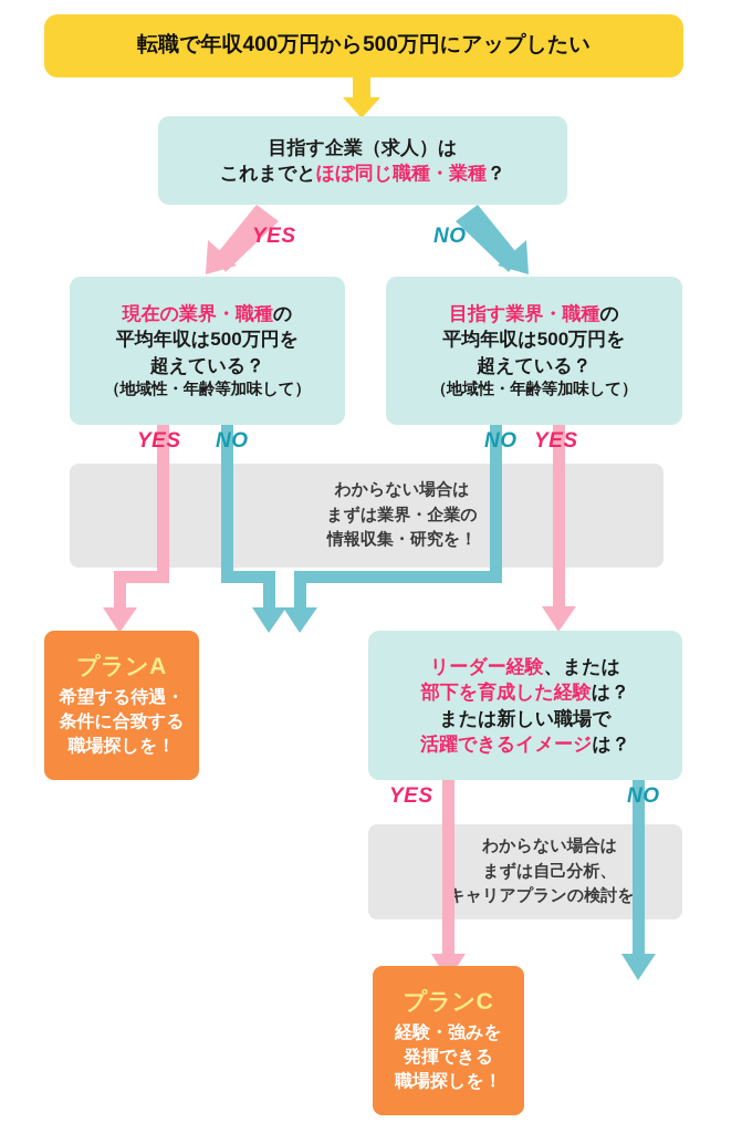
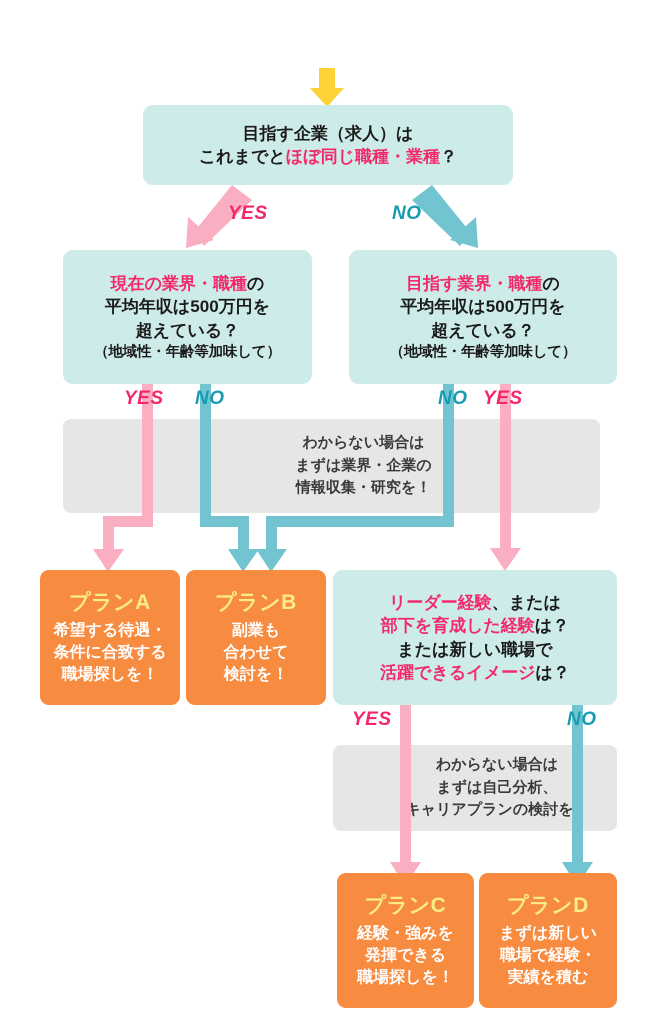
  わからない場合は
  まずは業界・企業の
  情報収集・研究を！
  わからない場合は
  まずは自己分析、
  キャリアプランの検討を
- 転職で年収400万円から500万円にアップしたい
  目指す企業（求人）は
  これまでとほぼ同じ職種・業種？
  現在の業界・職種の
  平均年収は500万円を
  超えている？
  （地域性・年齢等加味して）
  目指す業界・職種の
  平均年収は500万円を
  超えている？
  （地域性・年齢等加味して）
  プランA
  希望する待遇・
  条件に合致する
  職場探しを！
+ プランB
+ 副業も
+ 合わせて
+ 検討を！
  リーダー経験、または
  部下を育成した経験は？
  または新しい職場で
  活躍できるイメージは？
  プランC
  経験・強みを
  発揮できる
  職場探しを！
+ プランD
+ まずは新しい
+ 職場で経験・
+ 実績を積む
  YES
  NO
  YES
  NO
  NO
  YES
  YES
  NO
